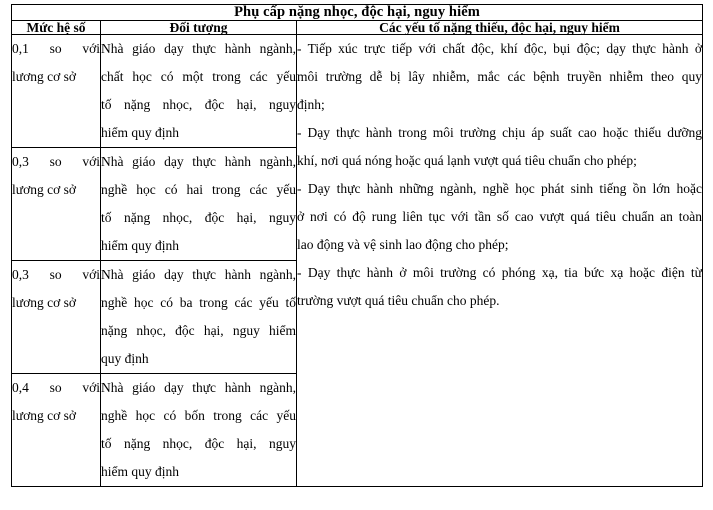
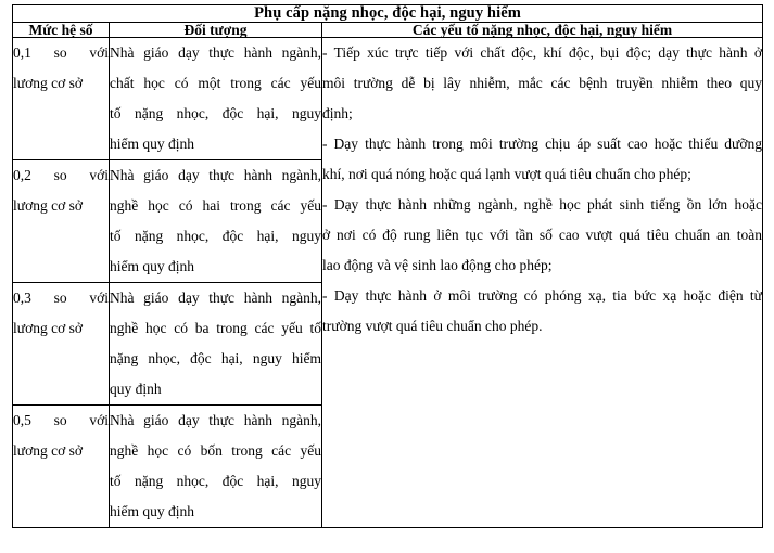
  Phụ cấp nặng nhọc, độc hại, nguy hiểm
- Mức hệ số	Đối tượng	Các yếu tố nặng thiếu, độc hại, nguy hiểm
+ Mức hệ số	Đối tượng	Các yếu tố nặng nhọc, độc hại, nguy hiểm
  0,1 so với lương cơ sở	Nhà giáo dạy thực hành ngành, chất học có một trong các yếu tố nặng nhọc, độc hại, nguy hiểm quy định	- Tiếp xúc trực tiếp với chất độc, khí độc, bụi độc; dạy thực hành ở môi trường dễ bị lây nhiễm, mắc các bệnh truyền nhiễm theo quy định; - Dạy thực hành trong môi trường chịu áp suất cao hoặc thiếu dưỡng khí, nơi quá nóng hoặc quá lạnh vượt quá tiêu chuẩn cho phép; - Dạy thực hành những ngành, nghề học phát sinh tiếng ồn lớn hoặc ở nơi có độ rung liên tục với tần số cao vượt quá tiêu chuẩn an toàn lao động và vệ sinh lao động cho phép; - Dạy thực hành ở môi trường có phóng xạ, tia bức xạ hoặc điện từ trường vượt quá tiêu chuẩn cho phép.
- 0,3 so với lương cơ sở	Nhà giáo dạy thực hành ngành, nghề học có hai trong các yếu tố nặng nhọc, độc hại, nguy hiểm quy định
+ 0,2 so với lương cơ sở	Nhà giáo dạy thực hành ngành, nghề học có hai trong các yếu tố nặng nhọc, độc hại, nguy hiểm quy định
  0,3 so với lương cơ sở	Nhà giáo dạy thực hành ngành, nghề học có ba trong các yếu tố nặng nhọc, độc hại, nguy hiểm quy định
- 0,4 so với lương cơ sở	Nhà giáo dạy thực hành ngành, nghề học có bốn trong các yếu tố nặng nhọc, độc hại, nguy hiểm quy định
+ 0,5 so với lương cơ sở	Nhà giáo dạy thực hành ngành, nghề học có bốn trong các yếu tố nặng nhọc, độc hại, nguy hiểm quy định
